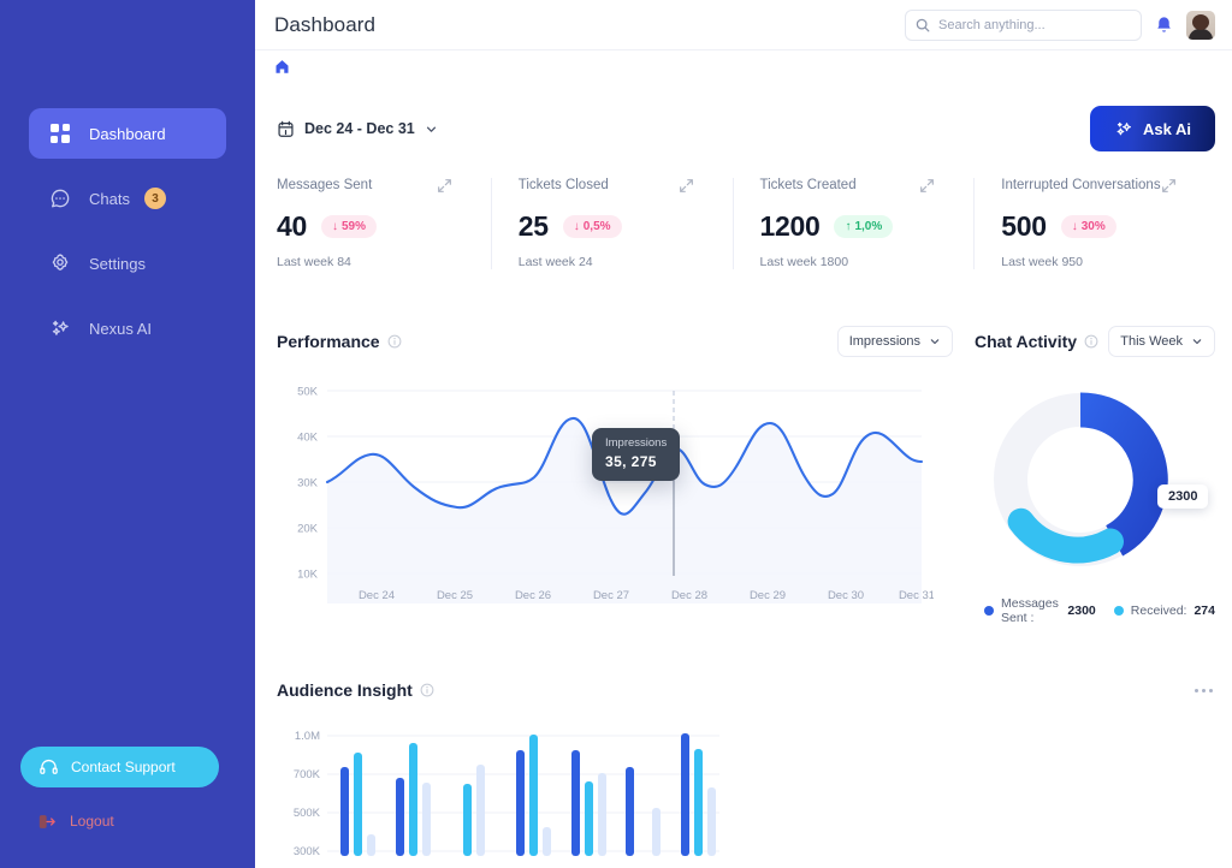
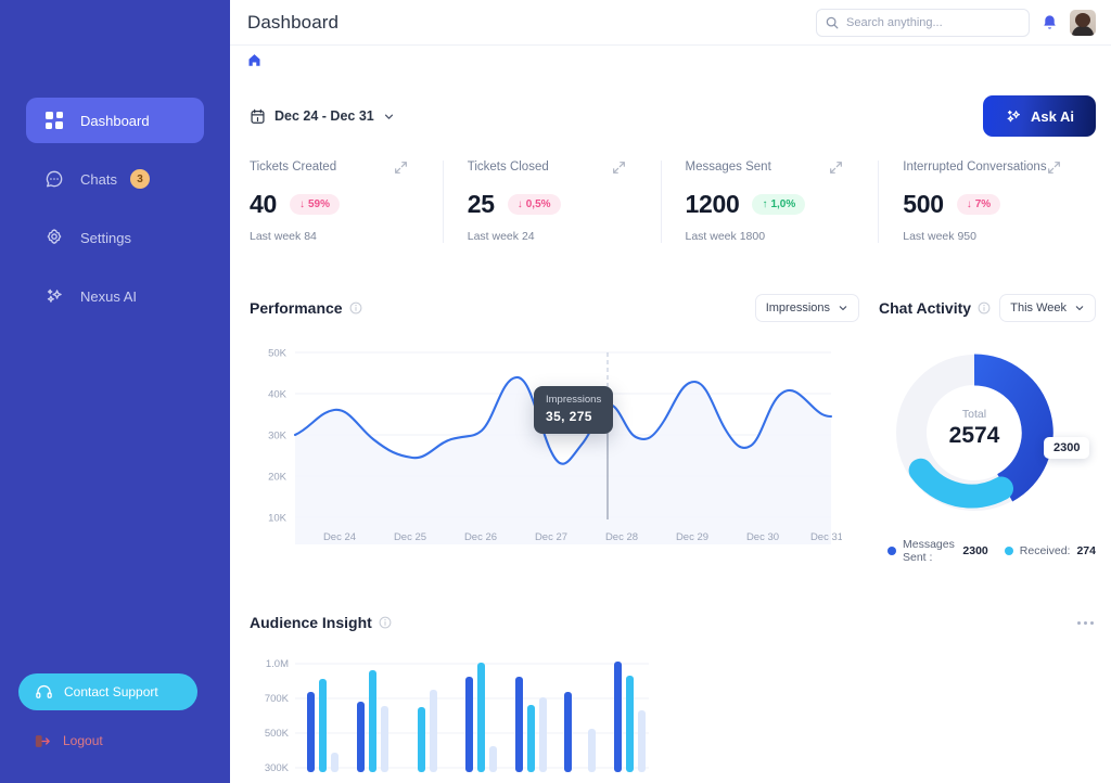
  Dashboard
  Chats
  3
  Settings
  Nexus AI
  Contact Support
  Logout
  Dashboard
  Search anything...
  Dec 24 - Dec 31
  Ask Ai
- Messages Sent
+ Tickets Created
  40
  ↓
  59%
  Last week 84
  Tickets Closed
  25
  ↓
  0,5%
  Last week 24
- Tickets Created
+ Messages Sent
  1200
  ↑
  1,0%
  Last week 1800
  Interrupted Conversations
  500
  ↓
- 30%
+ 7%
  Last week 950
  Performance
  Impressions
  50K
  40K
  30K
  20K
  10K
  Dec 24
  Dec 25
  Dec 26
  Dec 27
  Dec 28
  Dec 29
  Dec 30
  Dec 31
  Impressions
  35, 275
  Chat Activity
  This Week
+ Total
+ 2574
  2300
  Messages Sent :
  2300
  Received:
  274
  Audience Insight
  1.0M
  700K
  500K
  300K
